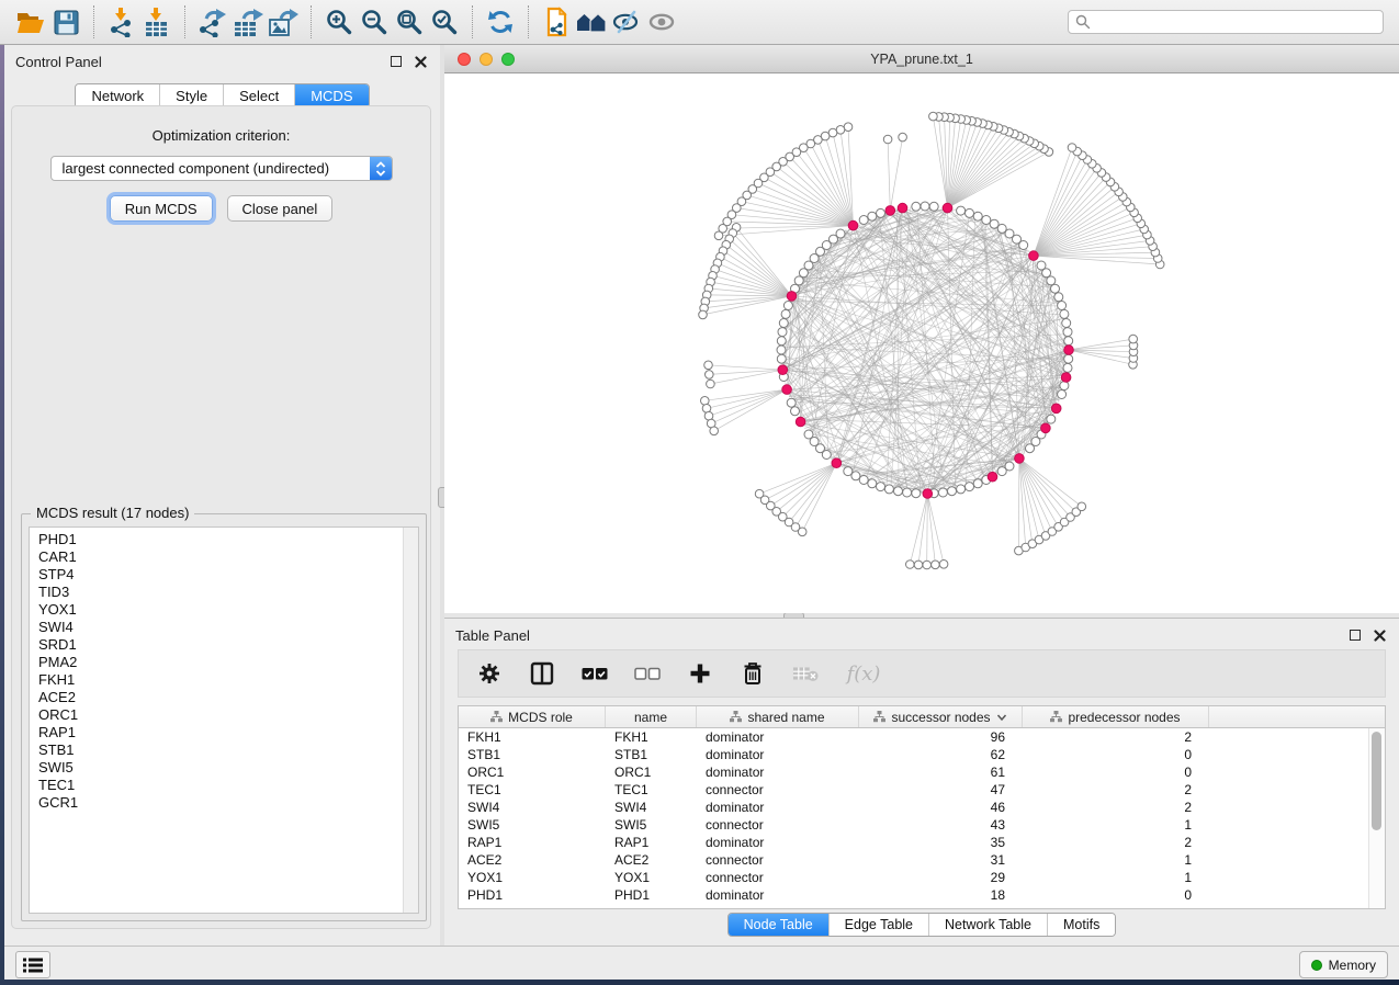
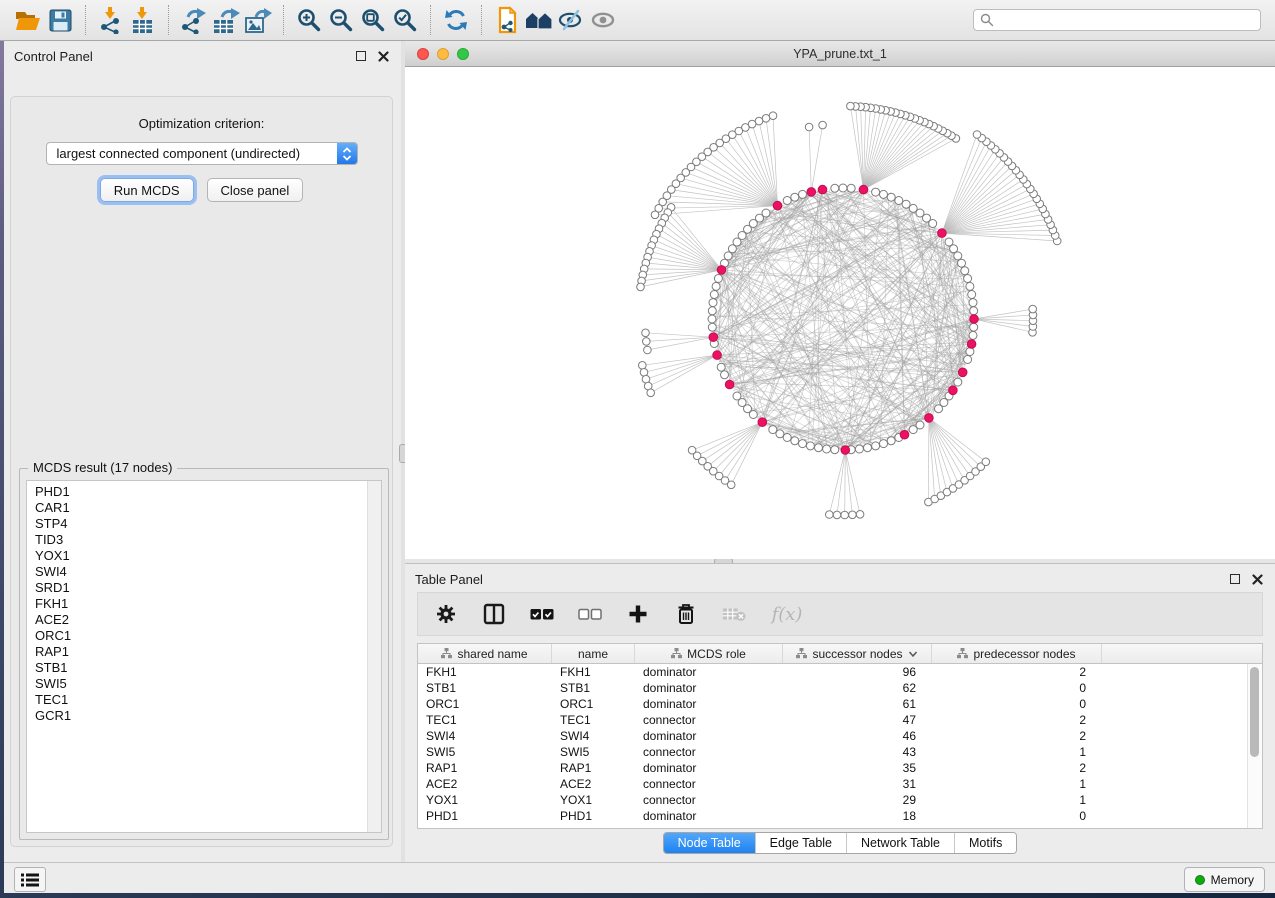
  Control Panel
- Network
- Style
- Select
- MCDS
  Optimization criterion:
  largest connected component (undirected)
  Run MCDS
  Close panel
  MCDS result (17 nodes)
  PHD1
  CAR1
  STP4
  TID3
  YOX1
  SWI4
  SRD1
- PMA2
  FKH1
  ACE2
  ORC1
  RAP1
  STB1
  SWI5
  TEC1
  GCR1
  YPA_prune.txt_1
  Table Panel
  f(x)
- MCDS role
+ shared name
  name
- shared name
+ MCDS role
  successor nodes
  predecessor nodes
  FKH1
  FKH1
  dominator
  96
  2
  STB1
  STB1
  dominator
  62
  0
  ORC1
  ORC1
  dominator
  61
  0
  TEC1
  TEC1
  connector
  47
  2
  SWI4
  SWI4
  dominator
  46
  2
  SWI5
  SWI5
  connector
  43
  1
  RAP1
  RAP1
  dominator
  35
  2
  ACE2
  ACE2
  connector
  31
  1
  YOX1
  YOX1
  connector
  29
  1
  PHD1
  PHD1
  dominator
  18
  0
  Node Table
  Edge Table
  Network Table
  Motifs
  Memory
